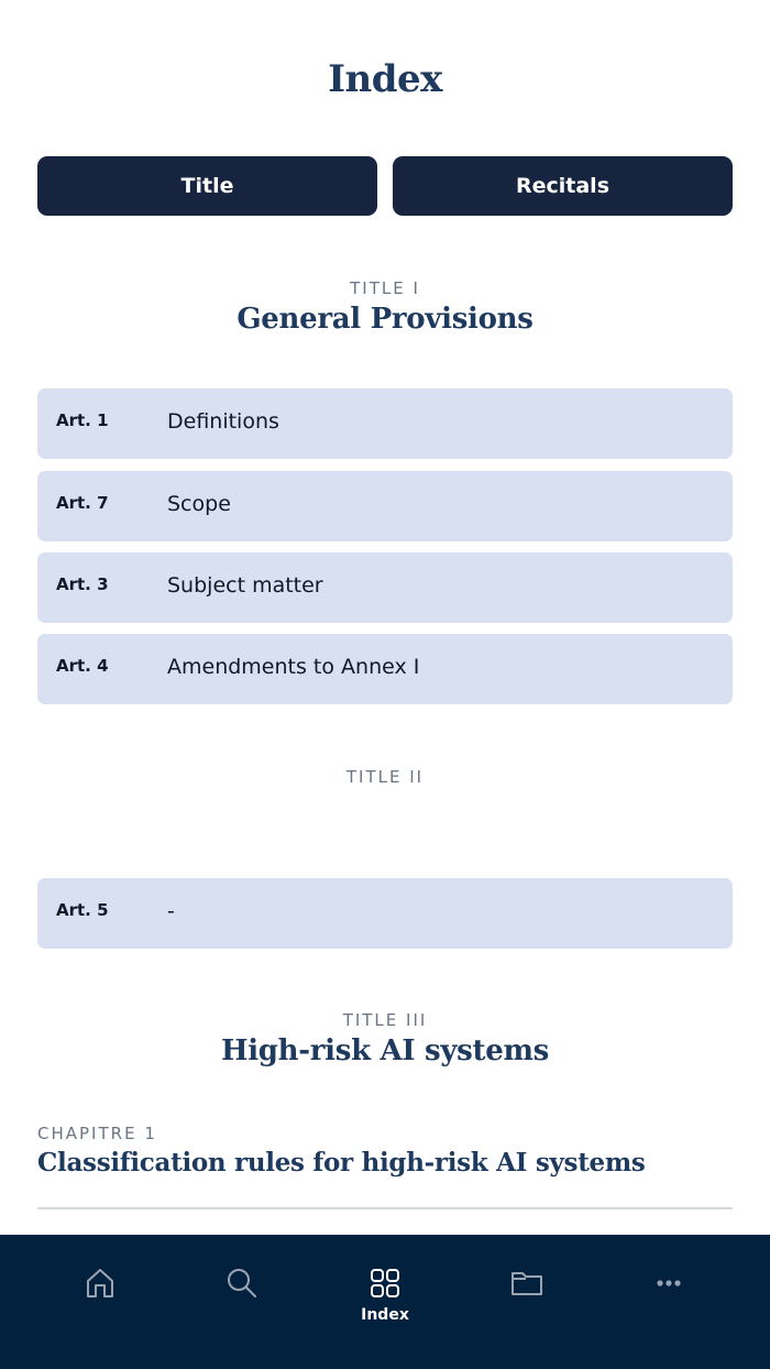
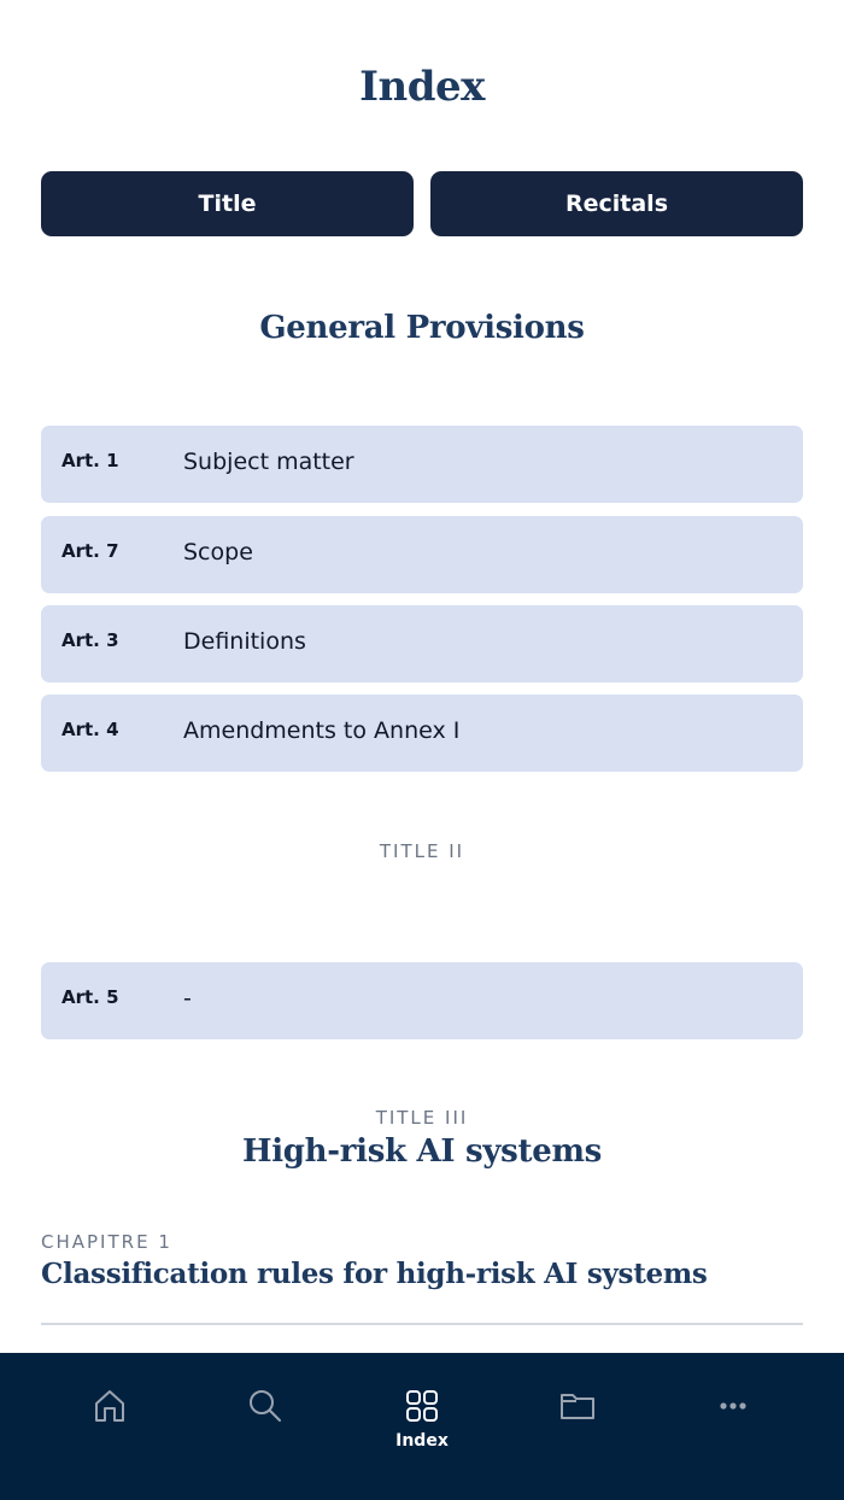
  Index
  Title
  Recitals
- TITLE I
  General Provisions
  Art. 1
- Definitions
+ Subject matter
  Art. 7
  Scope
  Art. 3
- Subject matter
+ Definitions
  Art. 4
  Amendments to Annex I
  TITLE II
  Art. 5
  -
  TITLE III
  High-risk AI systems
  CHAPITRE 1
  Classification rules for high-risk AI systems
  Index
